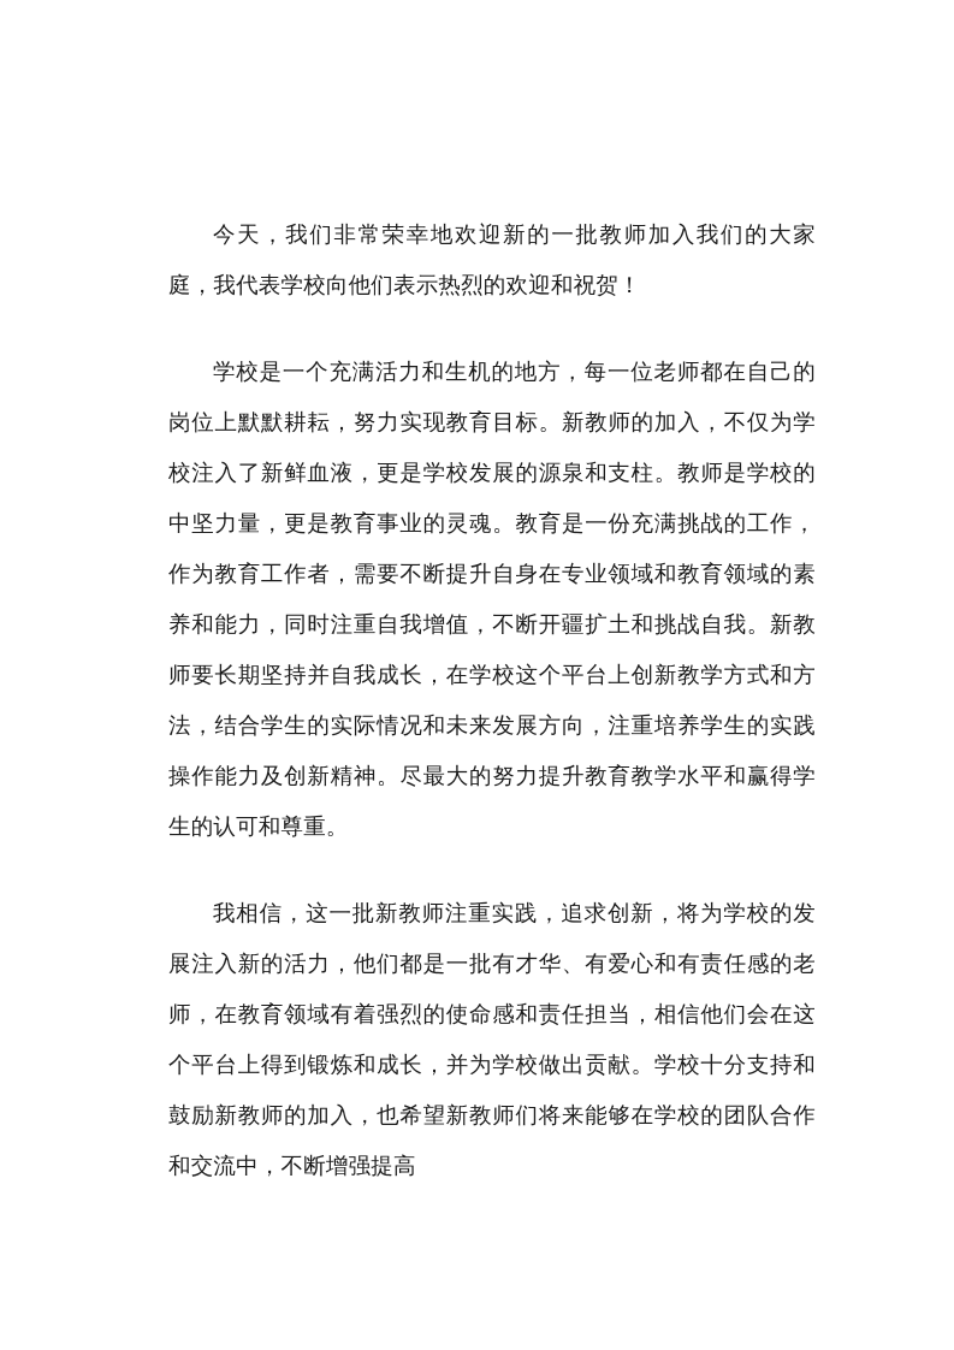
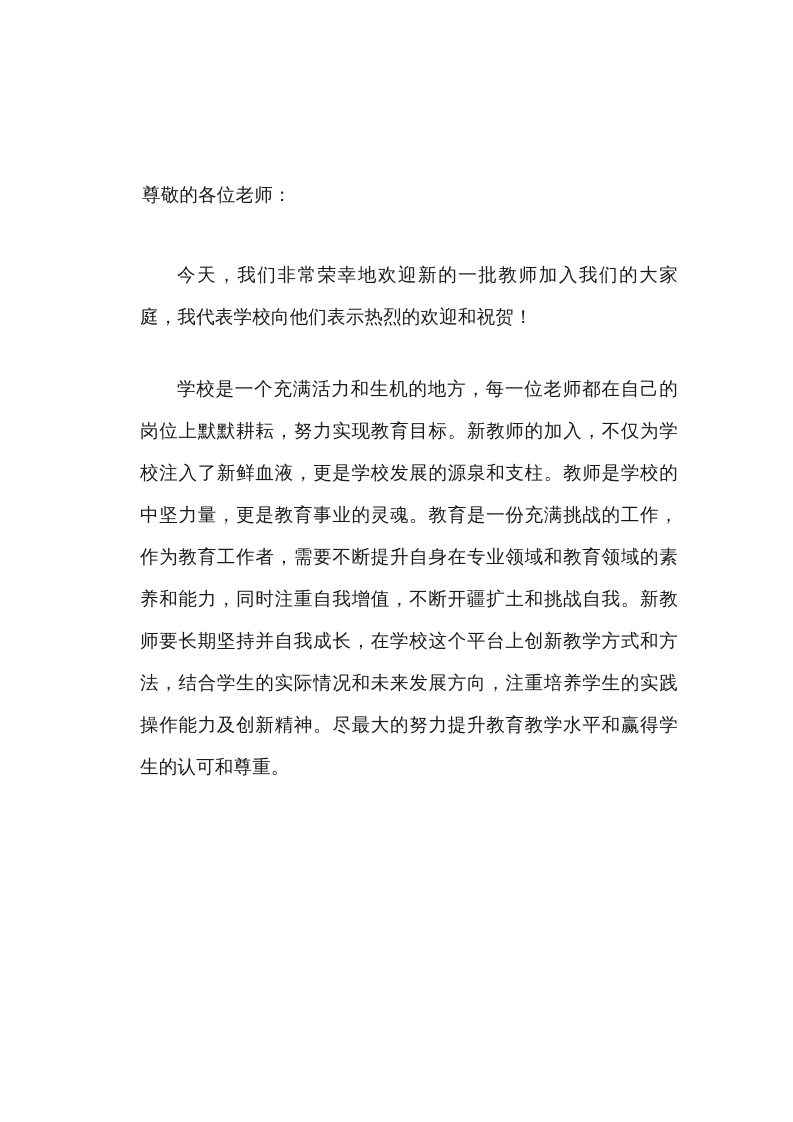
+ 尊敬的各位老师：
  今天，我们非常荣幸地欢迎新的一批教师加入我们的大家庭，我代表学校向他们表示热烈的欢迎和祝贺！
  学校是一个充满活力和生机的地方，每一位老师都在自己的岗位上默默耕耘，努力实现教育目标。新教师的加入，不仅为学校注入了新鲜血液，更是学校发展的源泉和支柱。教师是学校的中坚力量，更是教育事业的灵魂。教育是一份充满挑战的工作，作为教育工作者，需要不断提升自身在专业领域和教育领域的素养和能力，同时注重自我增值，不断开疆扩土和挑战自我。新教师要长期坚持并自我成长，在学校这个平台上创新教学方式和方法，结合学生的实际情况和未来发展方向，注重培养学生的实践操作能力及创新精神。尽最大的努力提升教育教学水平和赢得学生的认可和尊重。
- 我相信，这一批新教师注重实践，追求创新，将为学校的发展注入新的活力，他们都是一批有才华、有爱心和有责任感的老师，在教育领域有着强烈的使命感和责任担当，相信他们会在这个平台上得到锻炼和成长，并为学校做出贡献。学校十分支持和鼓励新教师的加入，也希望新教师们将来能够在学校的团队合作和交流中，不断增强提高
